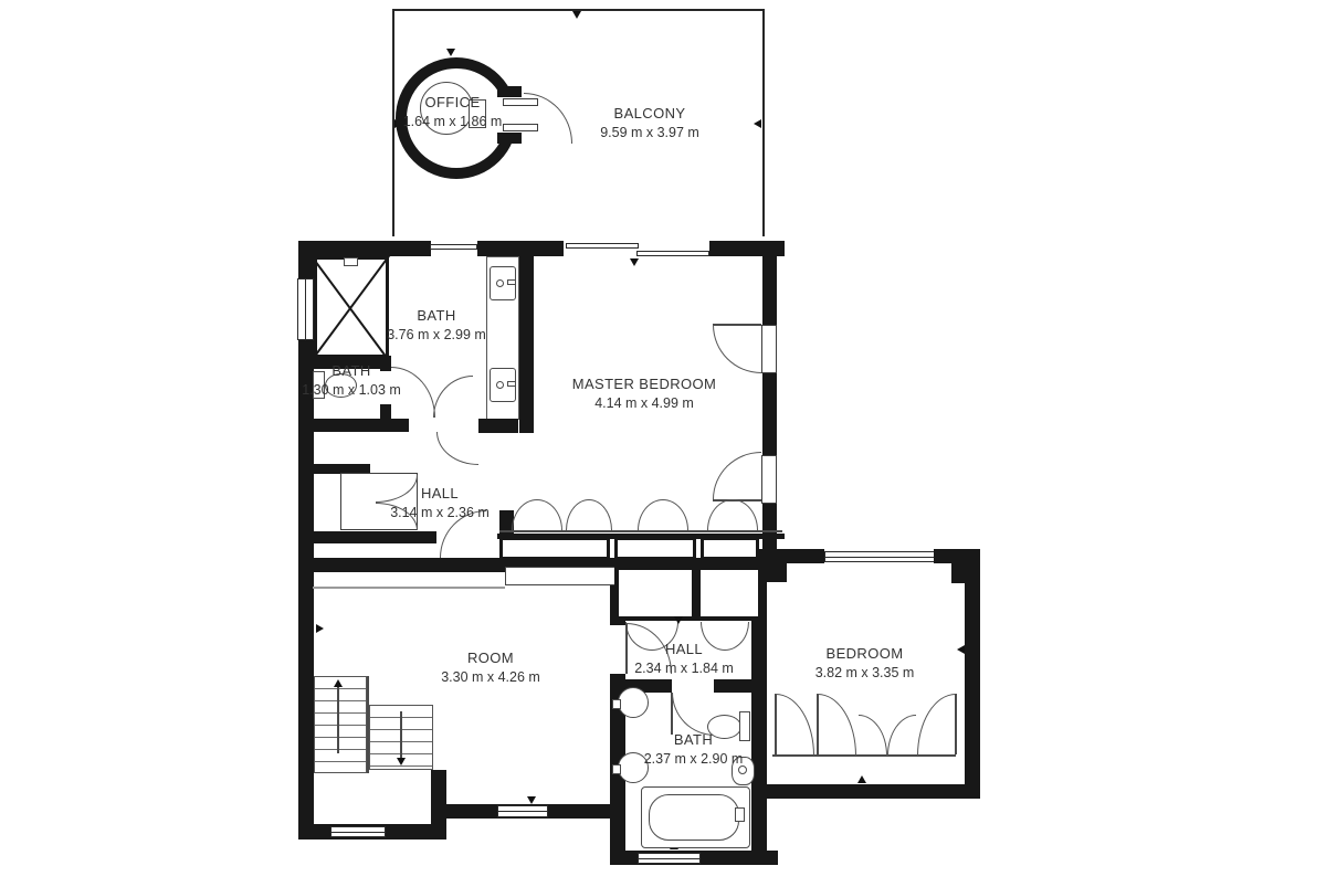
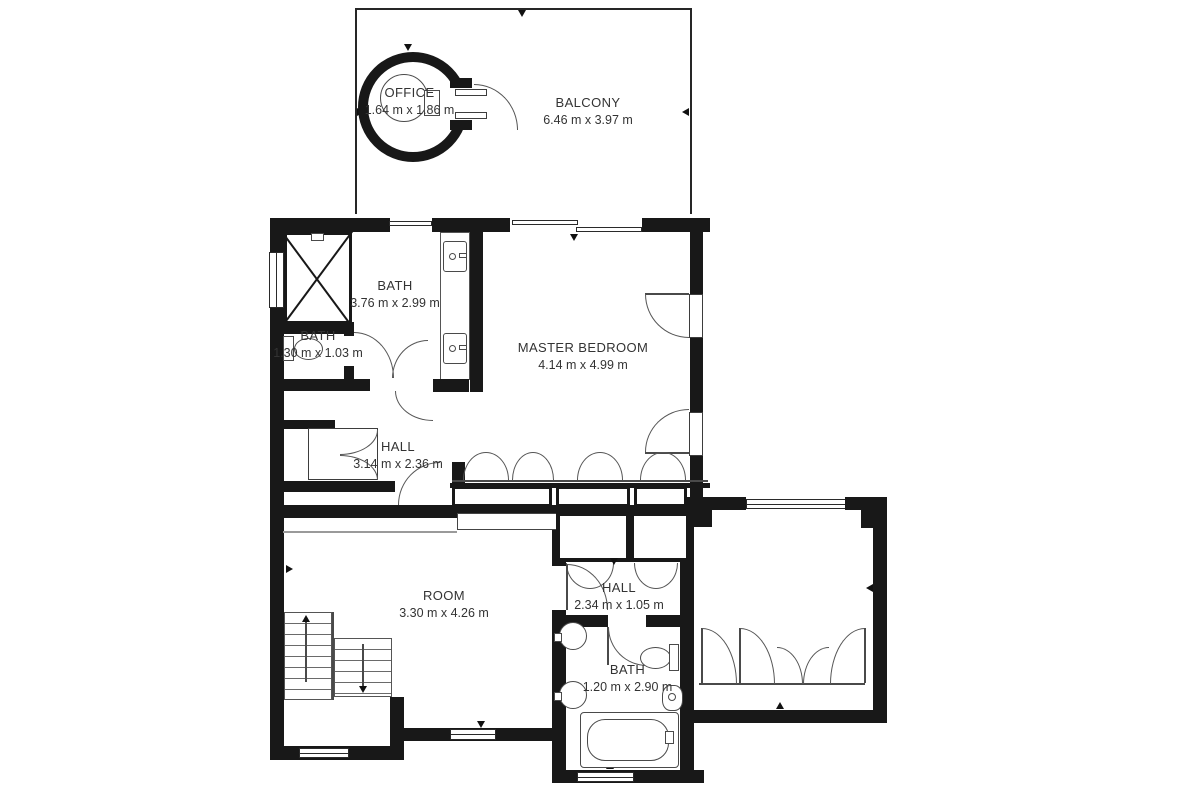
  OFFICE
  1.64 m x 1.86 m
  BALCONY
- 9.59 m x 3.97 m
+ 6.46 m x 3.97 m
  BATH
  3.76 m x 2.99 m
  BATH
  1.30 m x 1.03 m
  MASTER BEDROOM
  4.14 m x 4.99 m
  HALL
  3.14 m x 2.36 m
  ROOM
  3.30 m x 4.26 m
  HALL
- 2.34 m x 1.84 m
+ 2.34 m x 1.05 m
- BEDROOM
- 3.82 m x 3.35 m
  BATH
- 2.37 m x 2.90 m
+ 1.20 m x 2.90 m
